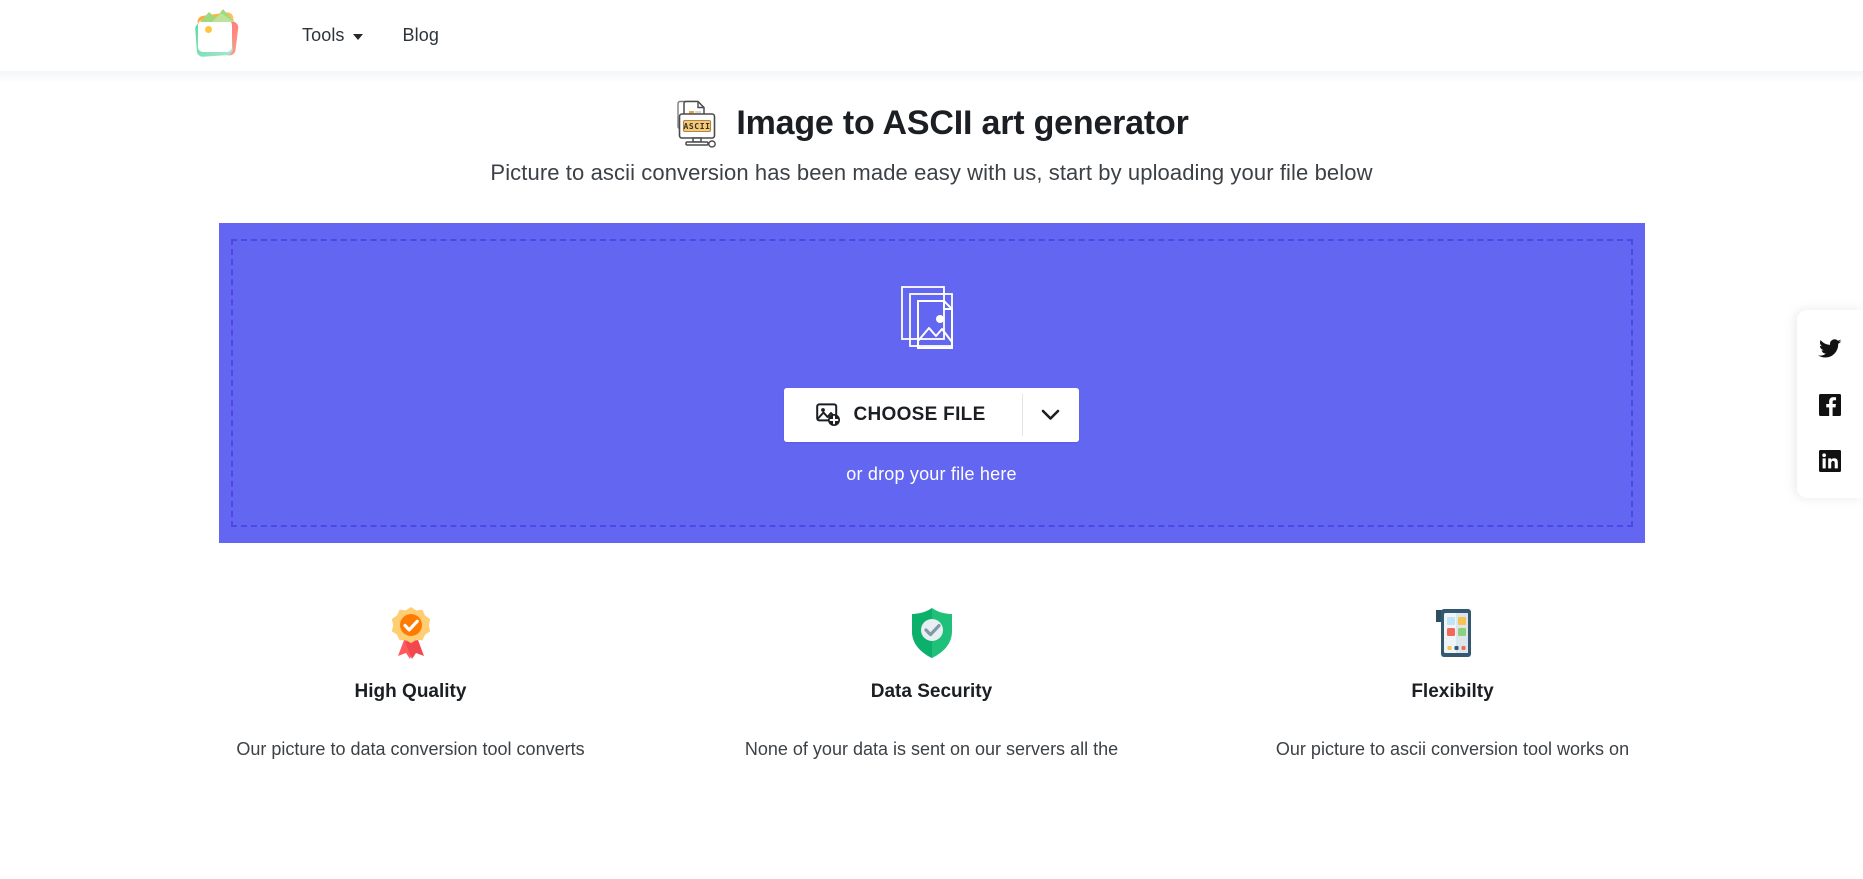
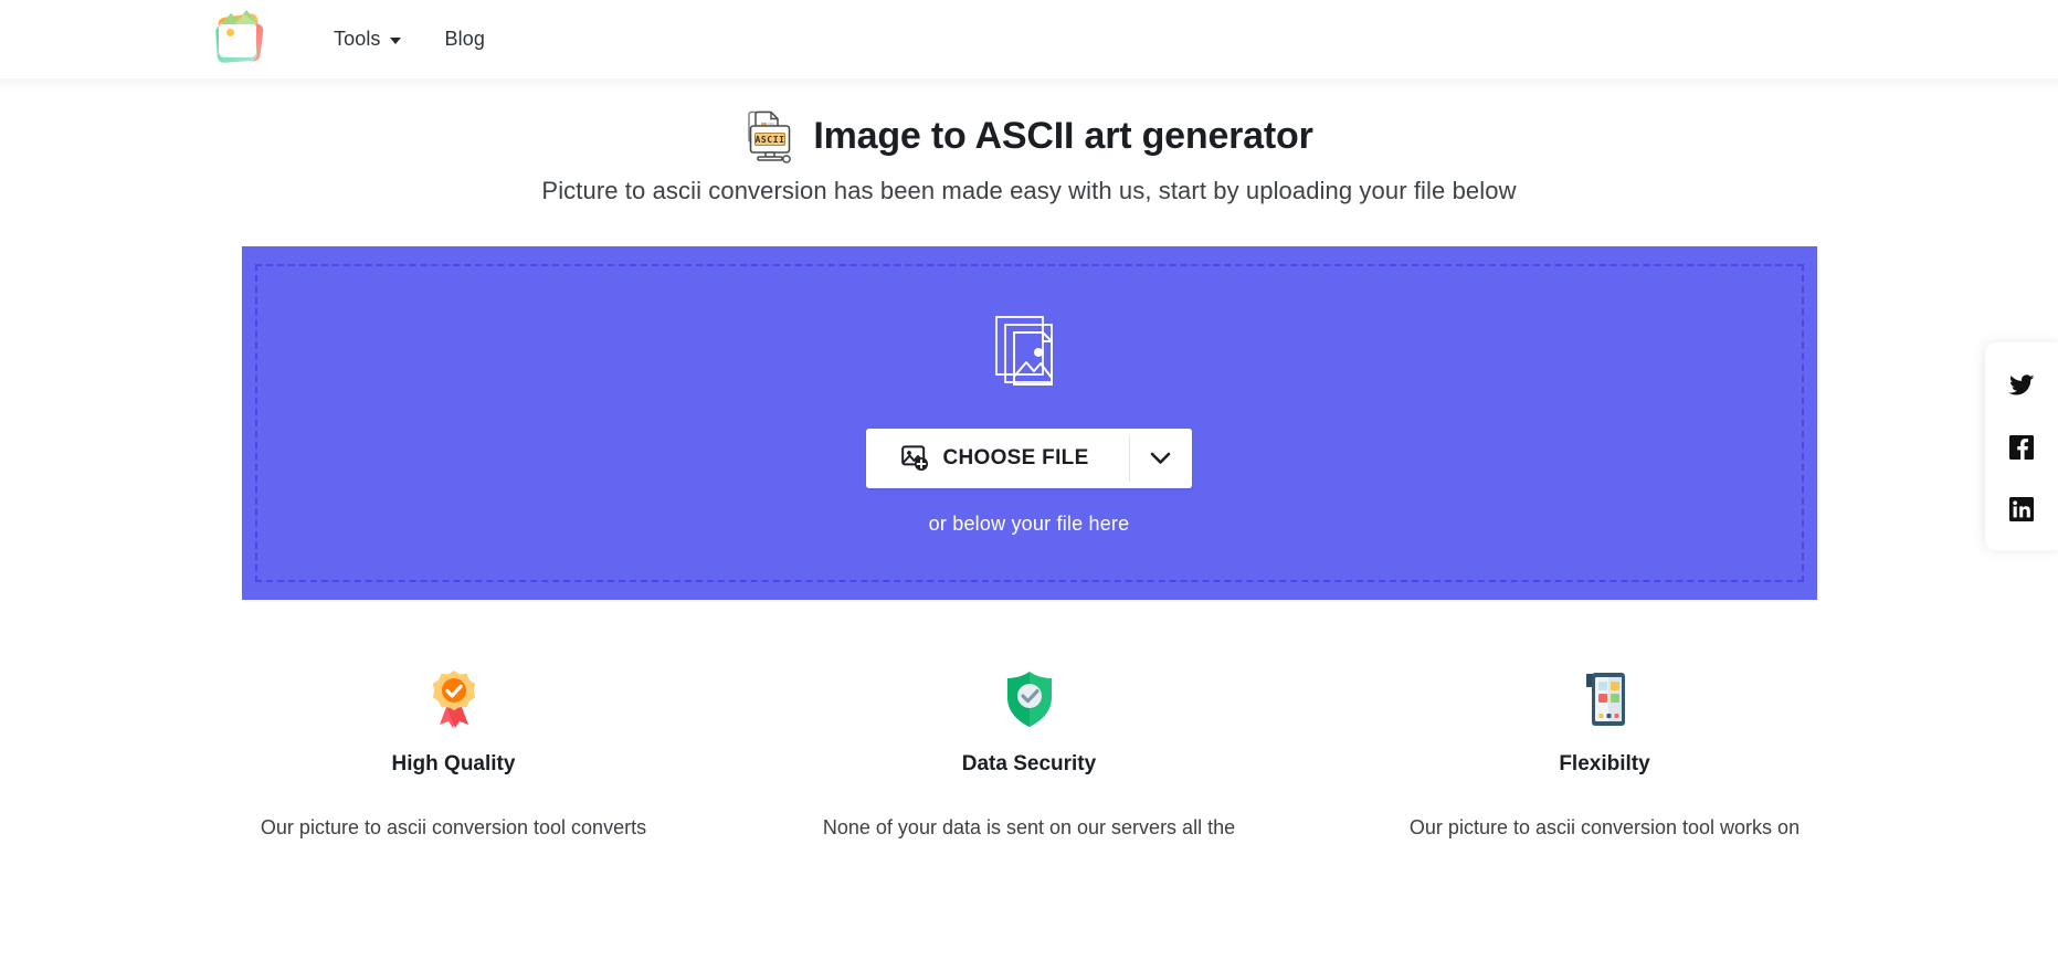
  Tools
  Blog
  ASCII
  Image to ASCII art generator
  Picture to ascii conversion has been made easy with us, start by uploading your file below
  CHOOSE FILE
- or drop your file here
+ or below your file here
  High Quality
- Our picture to data conversion tool converts
+ Our picture to ascii conversion tool converts
  Data Security
  None of your data is sent on our servers all the
  Flexibilty
  Our picture to ascii conversion tool works on
